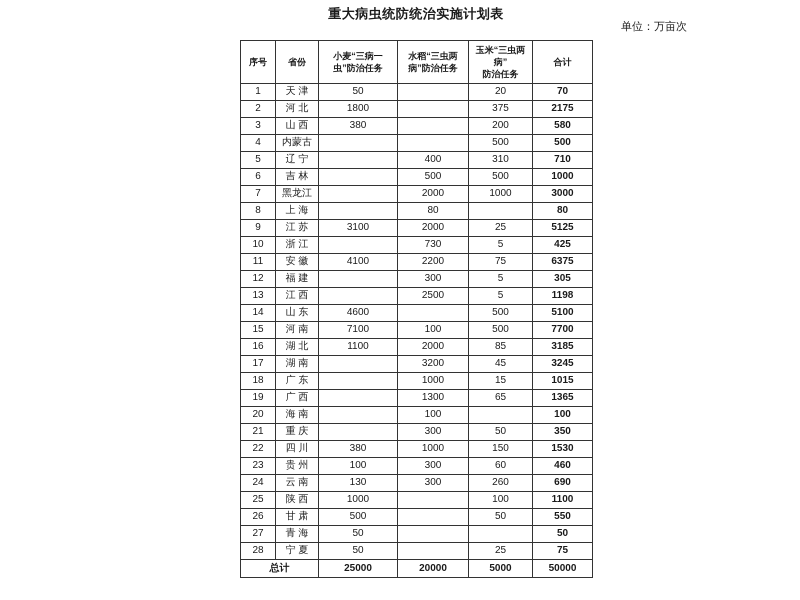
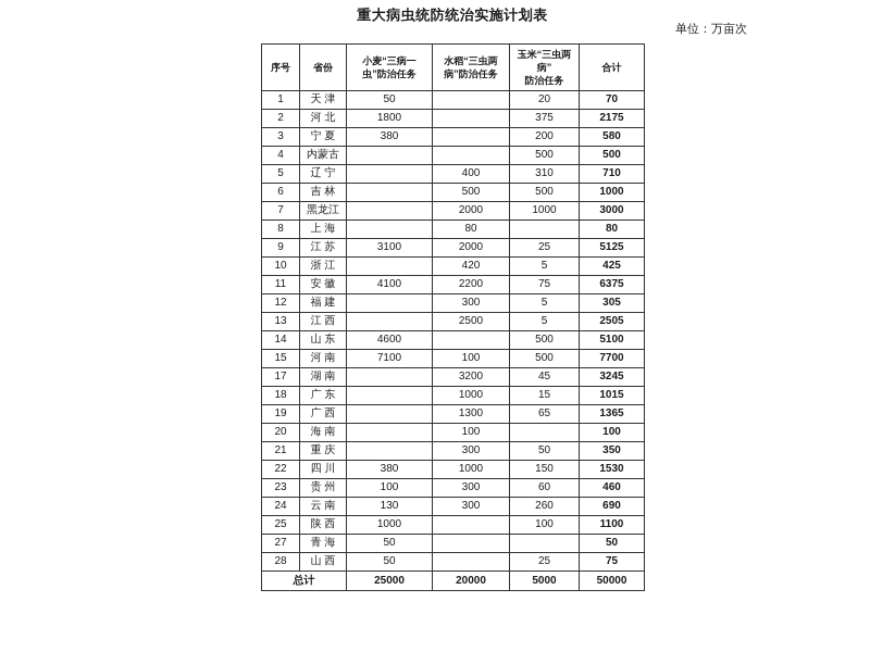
  重大病虫统防统治实施计划表
  单位：万亩次
  序号	省份	小麦“三病一 虫”防治任务	水稻“三虫两 病”防治任务	玉米“三虫两 病” 防治任务	合计
  1	天 津	50		20	70
  2	河 北	1800		375	2175
- 3	山 西	380		200	580
+ 3	宁 夏	380		200	580
  4	内蒙古			500	500
  5	辽 宁		400	310	710
  6	吉 林		500	500	1000
  7	黑龙江		2000	1000	3000
  8	上 海		80		80
  9	江 苏	3100	2000	25	5125
- 10	浙 江		730	5	425
+ 10	浙 江		420	5	425
  11	安 徽	4100	2200	75	6375
  12	福 建		300	5	305
- 13	江 西		2500	5	1198
+ 13	江 西		2500	5	2505
  14	山 东	4600		500	5100
  15	河 南	7100	100	500	7700
- 16	湖 北	1100	2000	85	3185
  17	湖 南		3200	45	3245
  18	广 东		1000	15	1015
  19	广 西		1300	65	1365
  20	海 南		100		100
  21	重 庆		300	50	350
  22	四 川	380	1000	150	1530
  23	贵 州	100	300	60	460
  24	云 南	130	300	260	690
  25	陕 西	1000		100	1100
- 26	甘 肃	500		50	550
  27	青 海	50			50
- 28	宁 夏	50		25	75
+ 28	山 西	50		25	75
  总计	25000	20000	5000	50000
